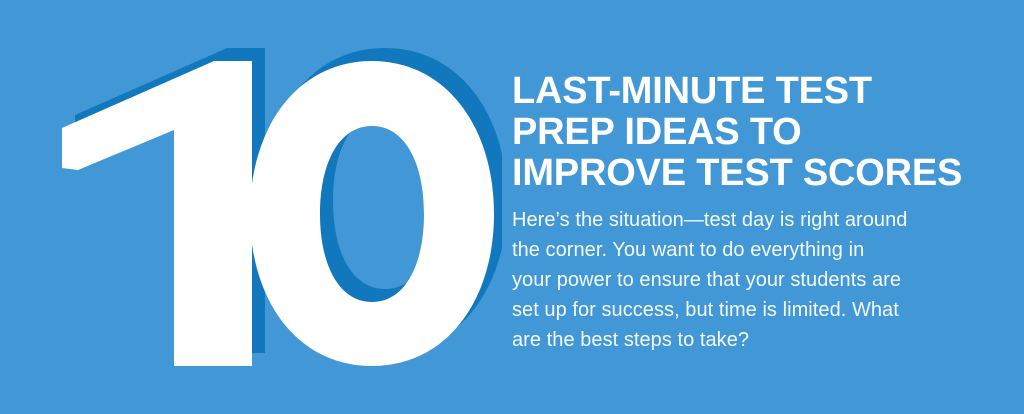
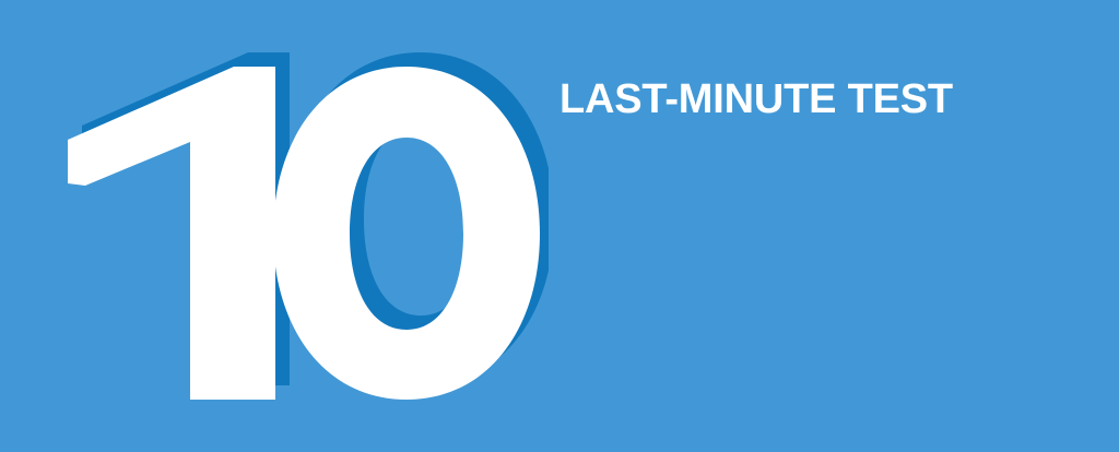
  LAST-MINUTE TEST
- PREP IDEAS TO
- IMPROVE TEST SCORES
- Here’s the situation—test day is right around
- the corner. You want to do everything in
- your power to ensure that your students are
- set up for success, but time is limited. What
- are the best steps to take?
